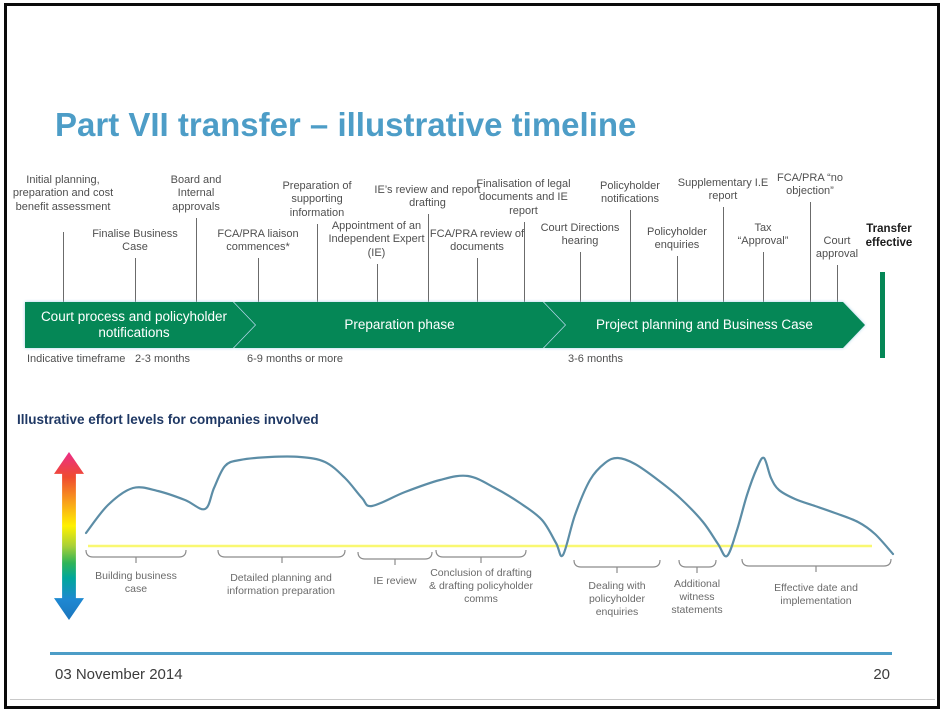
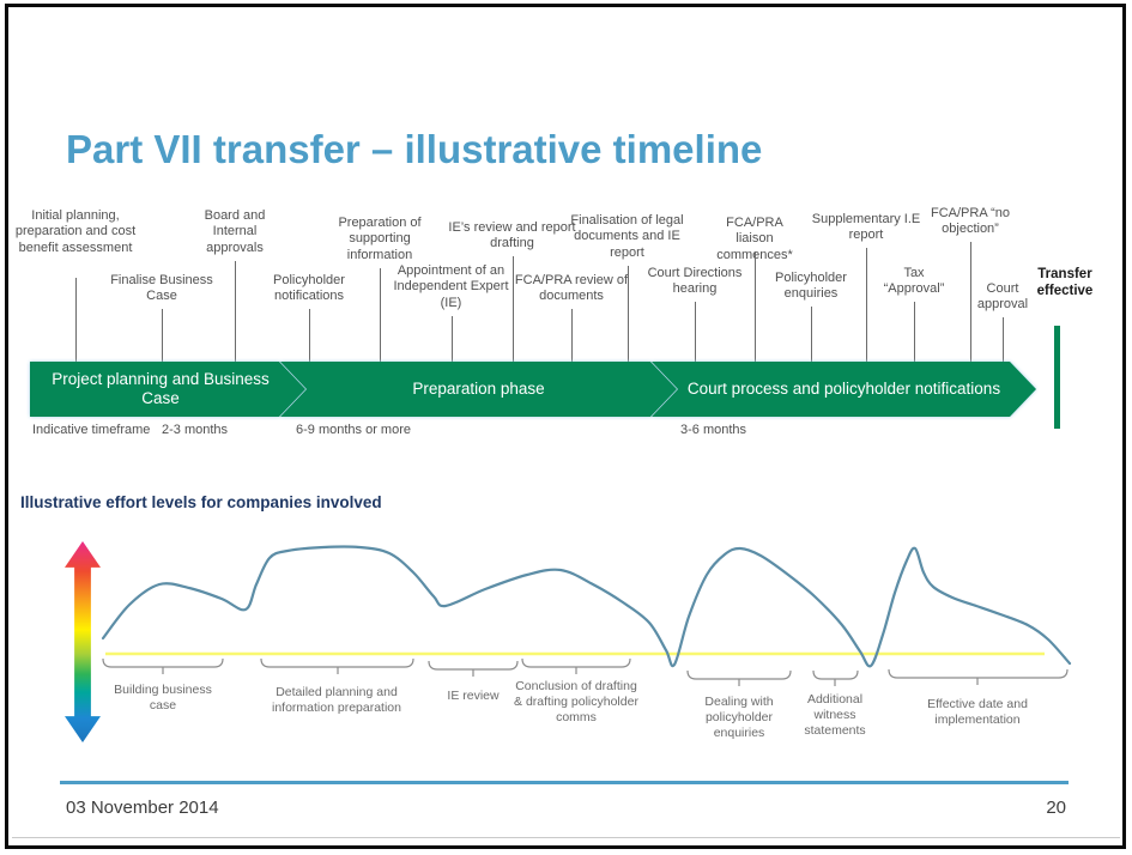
  Part VII transfer – illustrative timeline
  Initial planning, preparation and cost benefit assessment
  Finalise Business Case
  Board and Internal approvals
- FCA/PRA liaison commences*
+ Policyholder notifications
  Preparation of supporting information
  Appointment of an Independent Expert (IE)
  IE’s review and report drafting
  FCA/PRA review of documents
  Finalisation of legal documents and IE report
  Court Directions hearing
- Policyholder notifications
+ FCA/PRA liaison commences*
  Policyholder enquiries
  Supplementary I.E report
  Tax “Approval”
  FCA/PRA “no objection”
  Court approval
  Transfer effective
- Court process and policyholder notifications
+ Project planning and Business Case
  Preparation phase
- Project planning and Business Case
+ Court process and policyholder notifications
  Indicative timeframe
  2-3 months
  6-9 months or more
  3-6 months
  Illustrative effort levels for companies involved
  Building business case
  Detailed planning and information preparation
  IE review
  Conclusion of drafting & drafting policyholder comms
  Dealing with policyholder enquiries
  Additional witness statements
  Effective date and implementation
  03 November 2014
  20
